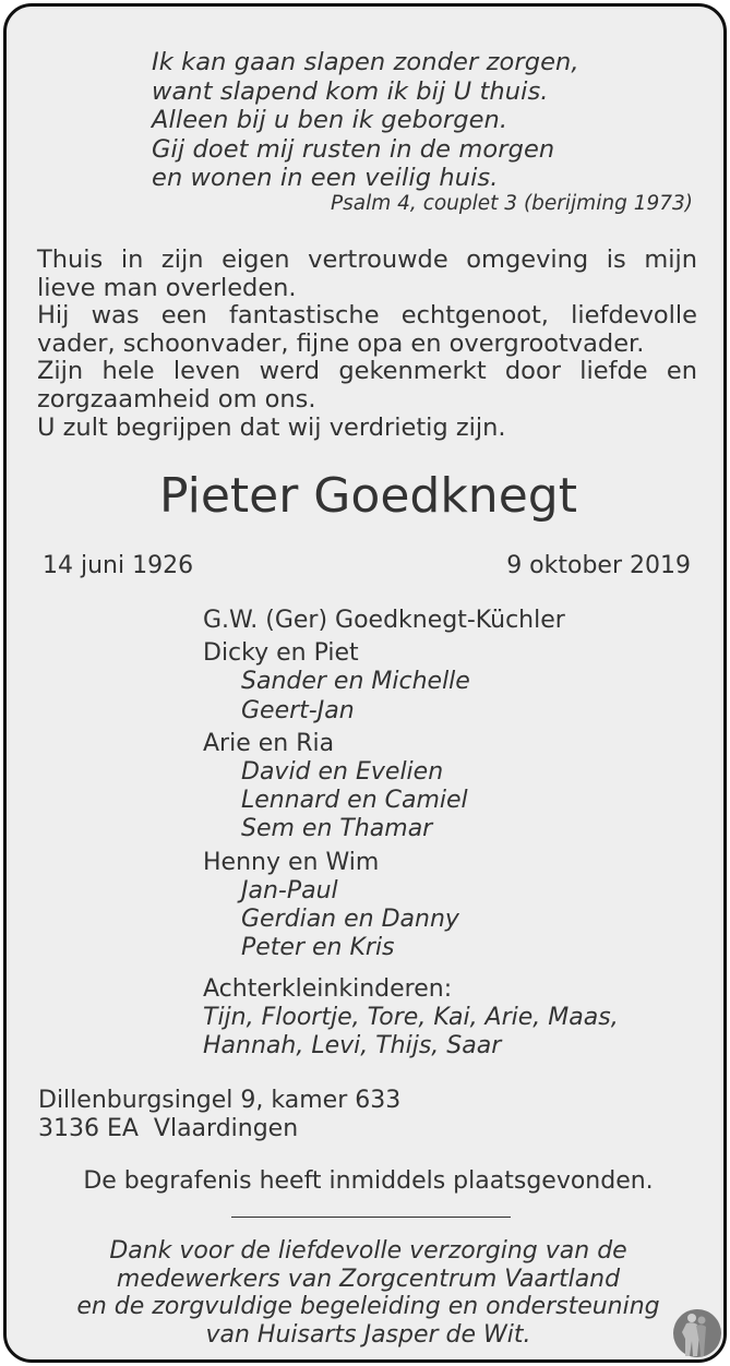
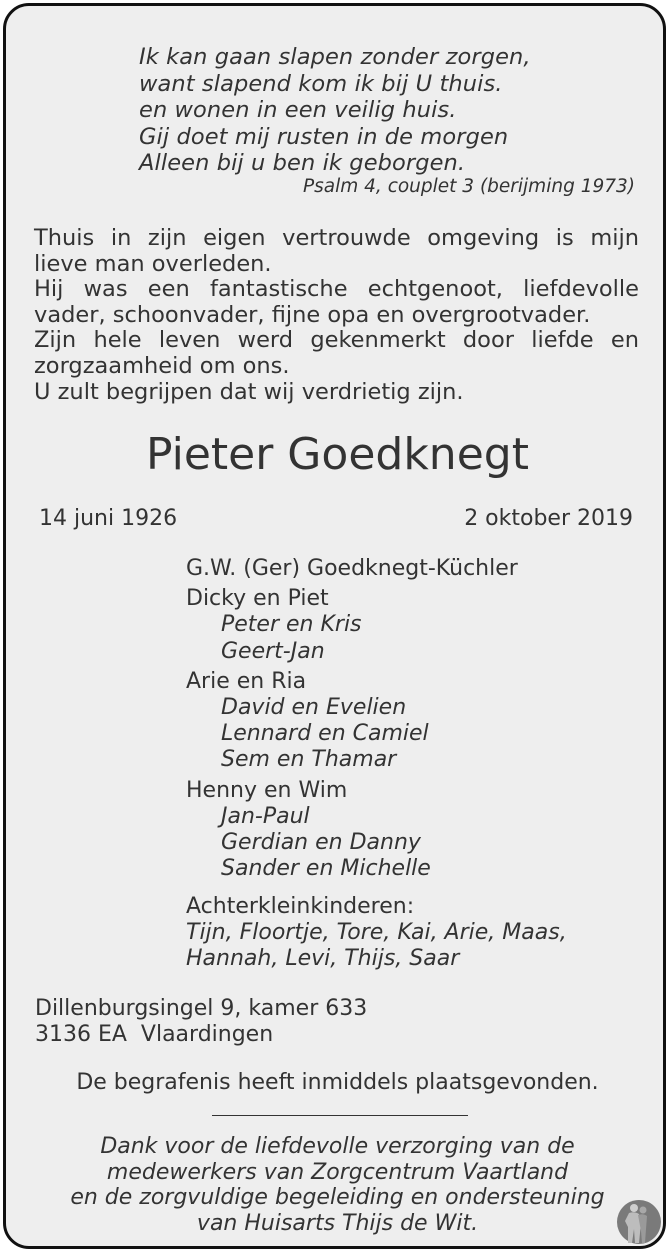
  Ik kan gaan slapen zonder zorgen,
  want slapend kom ik bij U thuis.
- Alleen bij u ben ik geborgen.
+ en wonen in een veilig huis.
  Gij doet mij rusten in de morgen
- en wonen in een veilig huis.
+ Alleen bij u ben ik geborgen.
  Psalm 4, couplet 3 (berijming 1973)
  Thuis in zijn eigen vertrouwde omgeving is mijn
  lieve man overleden.
  Hij was een fantastische echtgenoot, liefdevolle
  vader, schoonvader, fijne opa en overgrootvader.
  Zijn hele leven werd gekenmerkt door liefde en
  zorgzaamheid om ons.
  U zult begrijpen dat wij verdrietig zijn.
  Pieter Goedknegt
  14 juni 1926
- 9 oktober 2019
+ 2 oktober 2019
  G.W. (Ger) Goedknegt-Küchler
  Dicky en Piet
- Sander en Michelle
+ Peter en Kris
  Geert-Jan
  Arie en Ria
  David en Evelien
  Lennard en Camiel
  Sem en Thamar
  Henny en Wim
  Jan-Paul
  Gerdian en Danny
- Peter en Kris
+ Sander en Michelle
  Achterkleinkinderen:
  Tijn, Floortje, Tore, Kai, Arie, Maas,
  Hannah, Levi, Thijs, Saar
  Dillenburgsingel 9, kamer 633
  3136 EA Vlaardingen
  De begrafenis heeft inmiddels plaatsgevonden.
  Dank voor de liefdevolle verzorging van de
  medewerkers van Zorgcentrum Vaartland
  en de zorgvuldige begeleiding en ondersteuning
- van Huisarts Jasper de Wit.
+ van Huisarts Thijs de Wit.
